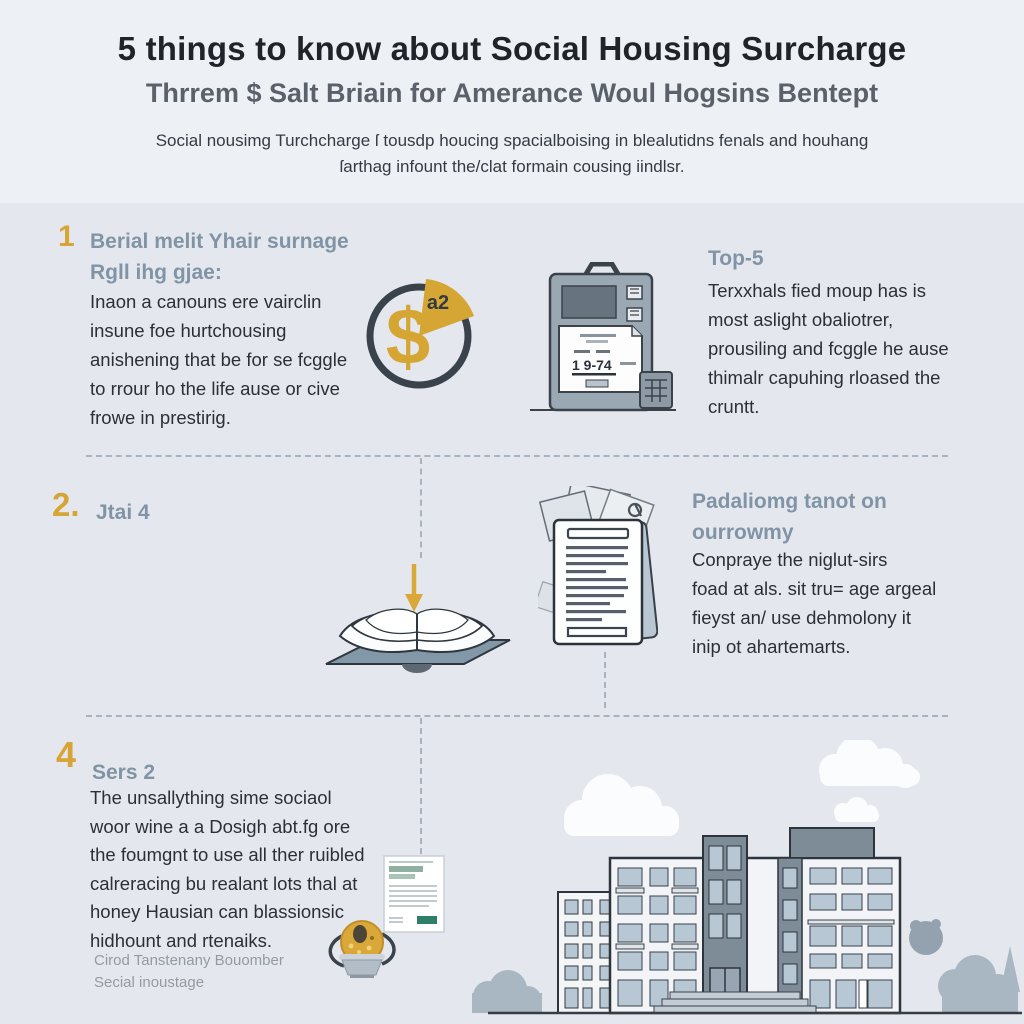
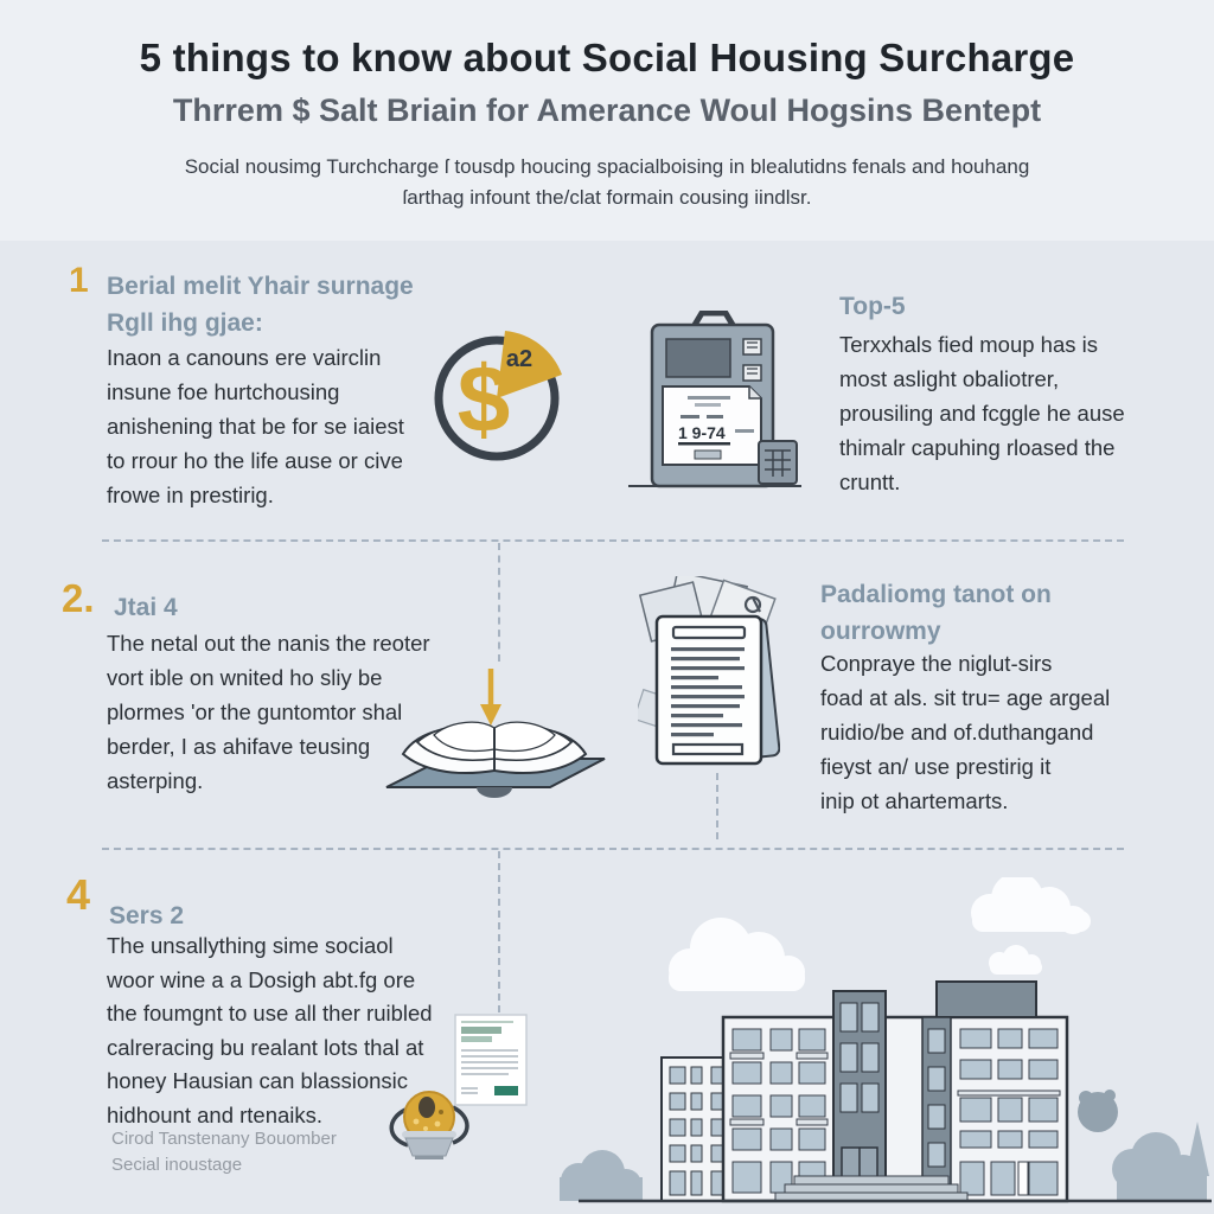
  5 things to know about Social Housing Surcharge
  Thrrem $ Salt Briain for Amerance Woul Hogsins Bentept
  Social nousimg Turchcharge ſ tousdp houcing spacialboising in blealutidns fenals and houhang
  ſarthag infount the/clat formain cousing iindlsr.
  1
  Berial melit Yhair surnage
  Rgll ihg gjae:
  Inaon a canouns ere vairclin
  insune foe hurtchousing
- anishening that be for se fcggle
+ anishening that be for se iaiest
  to rrour ho the life ause or cive
  frowe in prestirig.
  a2
  $
  1 9-74
  Top-5
  Terxxhals fied moup has is
  most aslight obaliotrer,
  prousiling and fcggle he ause
  thimalr capuhing rloased the
  cruntt.
  2.
  Jtai 4
+ The netal out the nanis the reoter
+ vort ible on wnited ho sliy be
+ plormes 'or the guntomtor shal
+ berder, I as ahifave teusing
+ asterping.
  Padaliomg tanot on
  ourrowmy
  Conpraye the niglut-sirs
  foad at als. sit tru= age argeal
+ ruidio/be and of.duthangand
- fieyst an/ use dehmolony it
+ fieyst an/ use prestirig it
  inip ot ahartemarts.
  4
  Sers 2
  The unsallything sime sociaol
  woor wine a a Dosigh abt.fg ore
  the foumgnt to use all ther ruibled
  calreracing bu realant lots thal at
  honey Hausian can blassionsic
  hidhount and rtenaiks.
  Cirod Tanstenany Bouomber
  Secial inoustage
